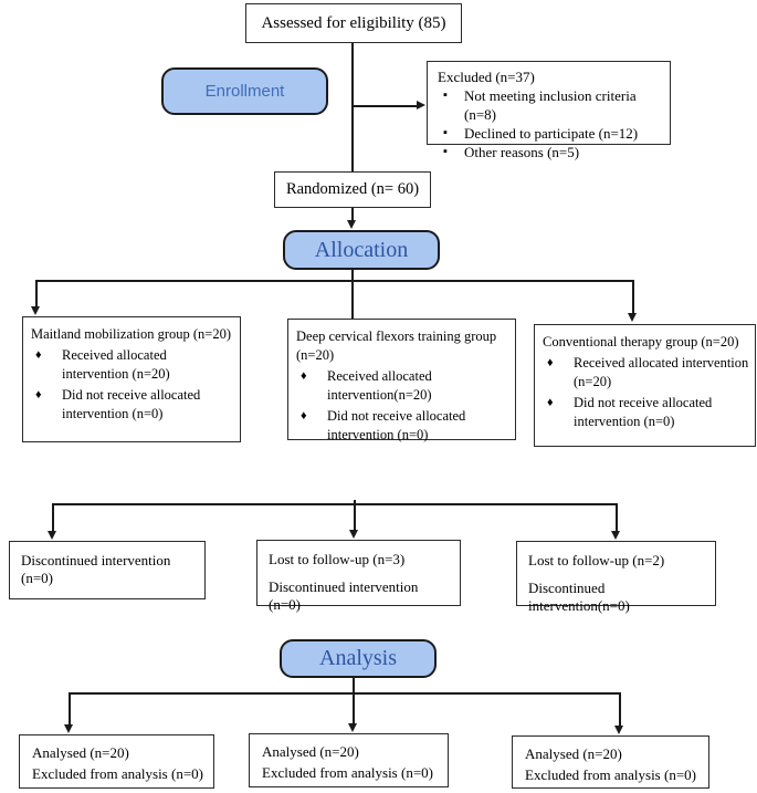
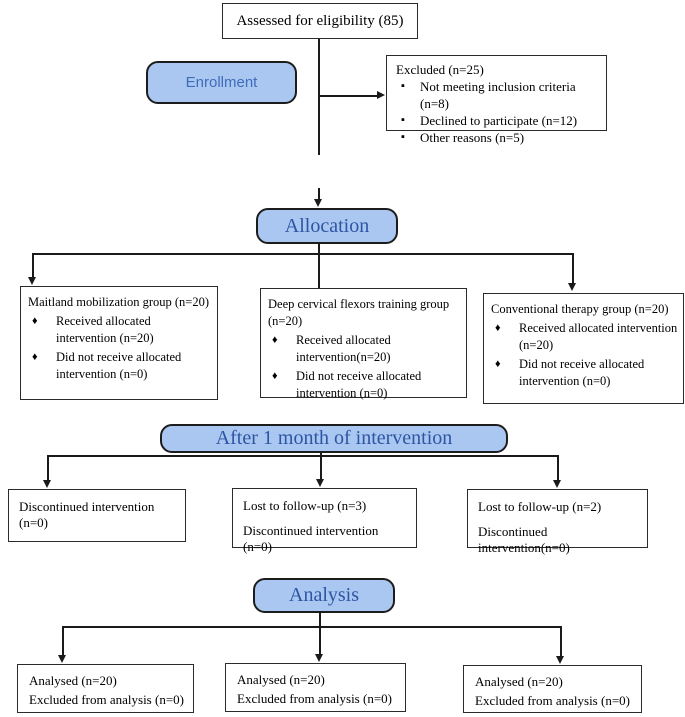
  Assessed for eligibility (85)
  Enrollment
- Excluded (n=37)
+ Excluded (n=25)
  ▪
  Not meeting inclusion criteria (n=8)
  ▪
  Declined to participate (n=12)
  ▪
  Other reasons (n=5)
- Randomized (n= 60)
  Allocation
  Maitland mobilization group (n=20)
  ♦
  Received allocated intervention (n=20)
  ♦
  Did not receive allocated intervention (n=0)
  Deep cervical flexors training group (n=20)
  ♦
  Received allocated intervention(n=20)
  ♦
  Did not receive allocated intervention (n=0)
  Conventional therapy group (n=20)
  ♦
  Received allocated intervention (n=20)
  ♦
  Did not receive allocated intervention (n=0)
+ After 1 month of intervention
  Discontinued intervention (n=0)
  Lost to follow-up (n=3)
  Discontinued intervention (n=0)
  Lost to follow-up (n=2)
  Discontinued intervention(n=0)
  Analysis
  Analysed (n=20)
  Excluded from analysis (n=0)
  Analysed (n=20)
  Excluded from analysis (n=0)
  Analysed (n=20)
  Excluded from analysis (n=0)
